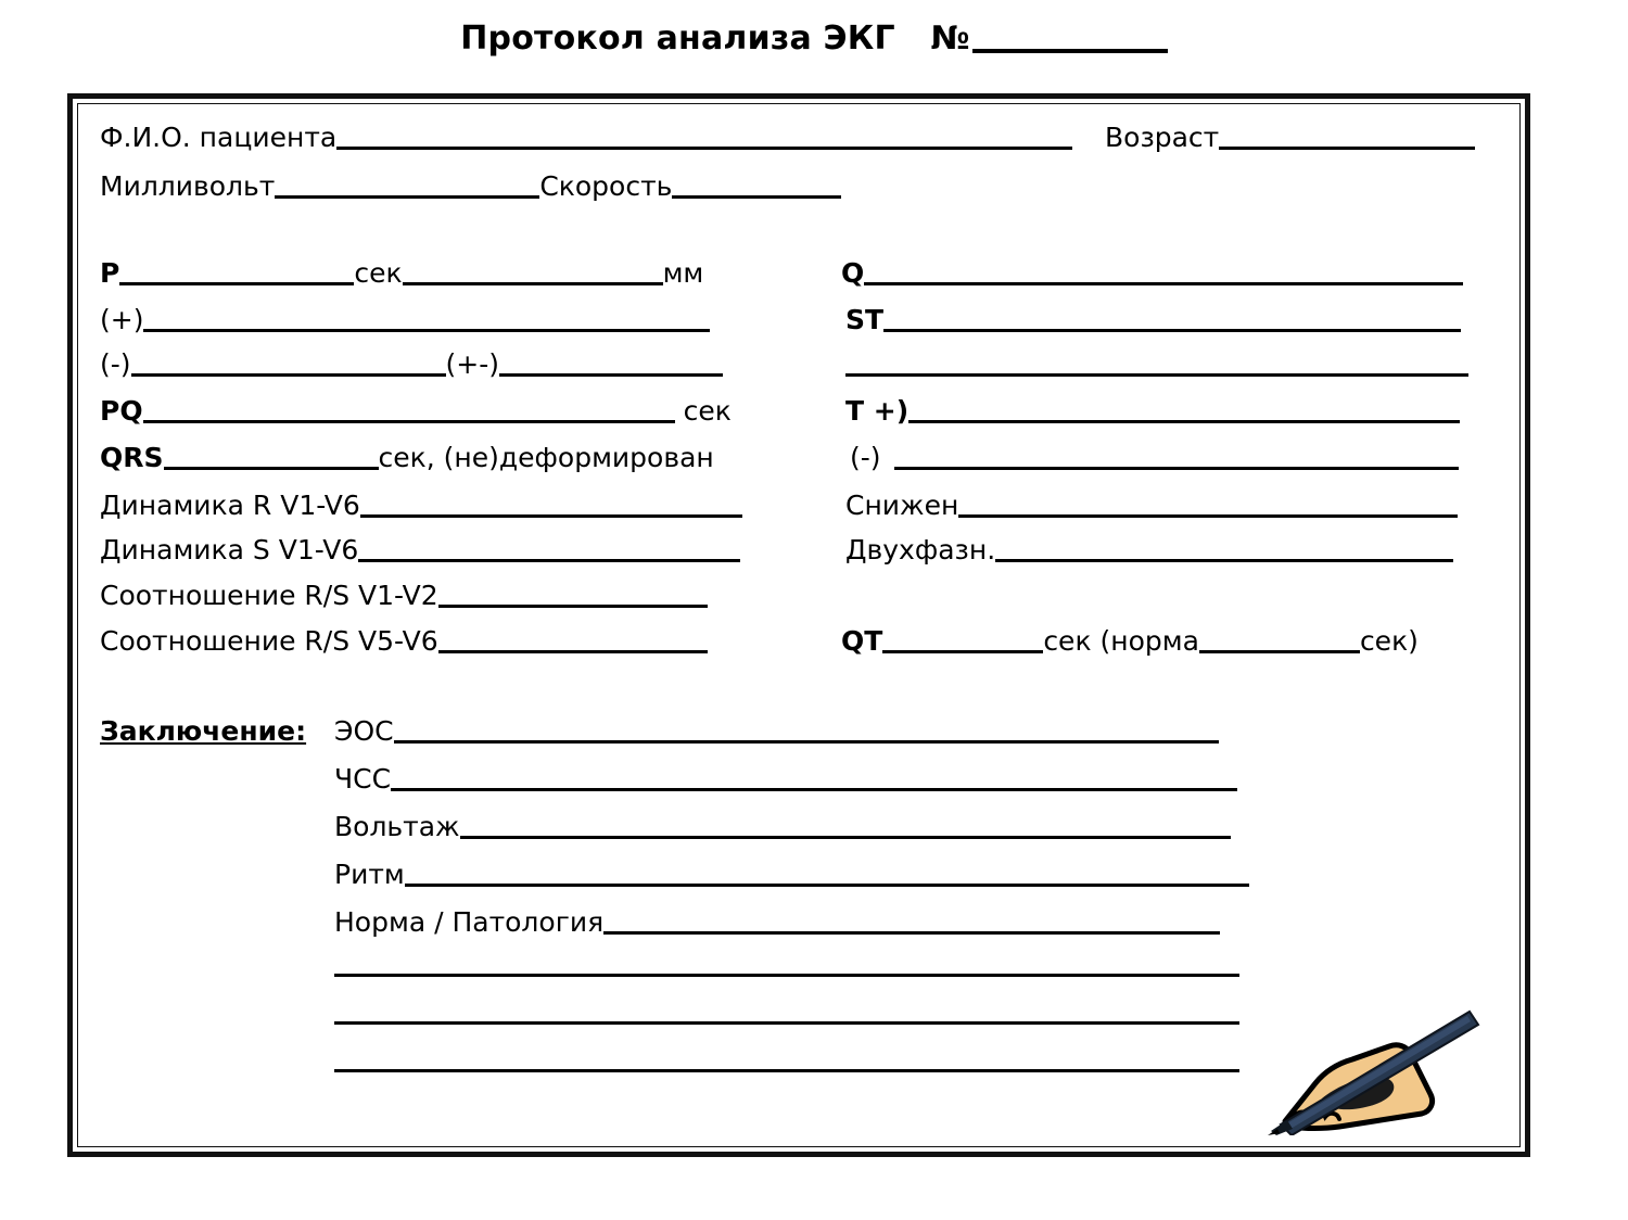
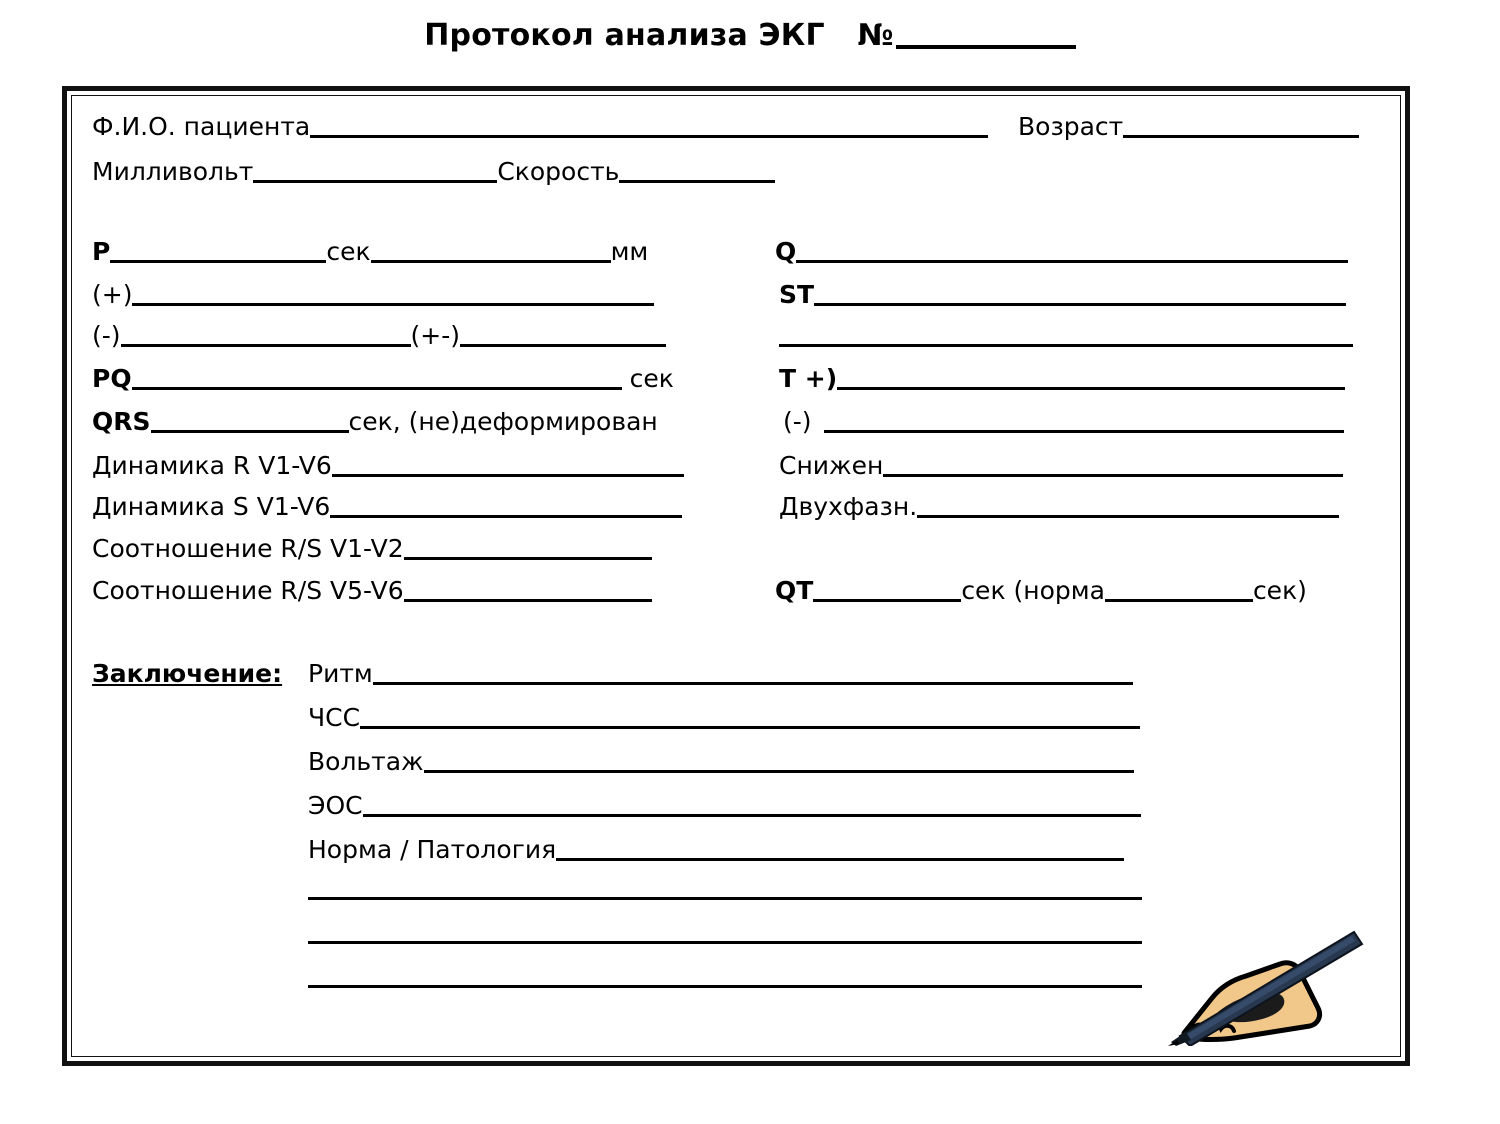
  Протокол анализа ЭКГ №
  Ф.И.О. пациента
  Возраст
  Милливольт Скорость
  P сек мм
  (+)
  (-) (+-)
  PQ сек
  QRS сек, (не)деформирован
  Динамика R V1-V6
  Динамика S V1-V6
  Соотношение R/S V1-V2
  Соотношение R/S V5-V6
  Q
  ST
  T +)
  (-)
  Снижен
  Двухфазн.
  QT сек (норма сек)
  Заключение:
- ЭОС
+ Ритм
  ЧСС
  Вольтаж
- Ритм
+ ЭОС
  Норма / Патология
